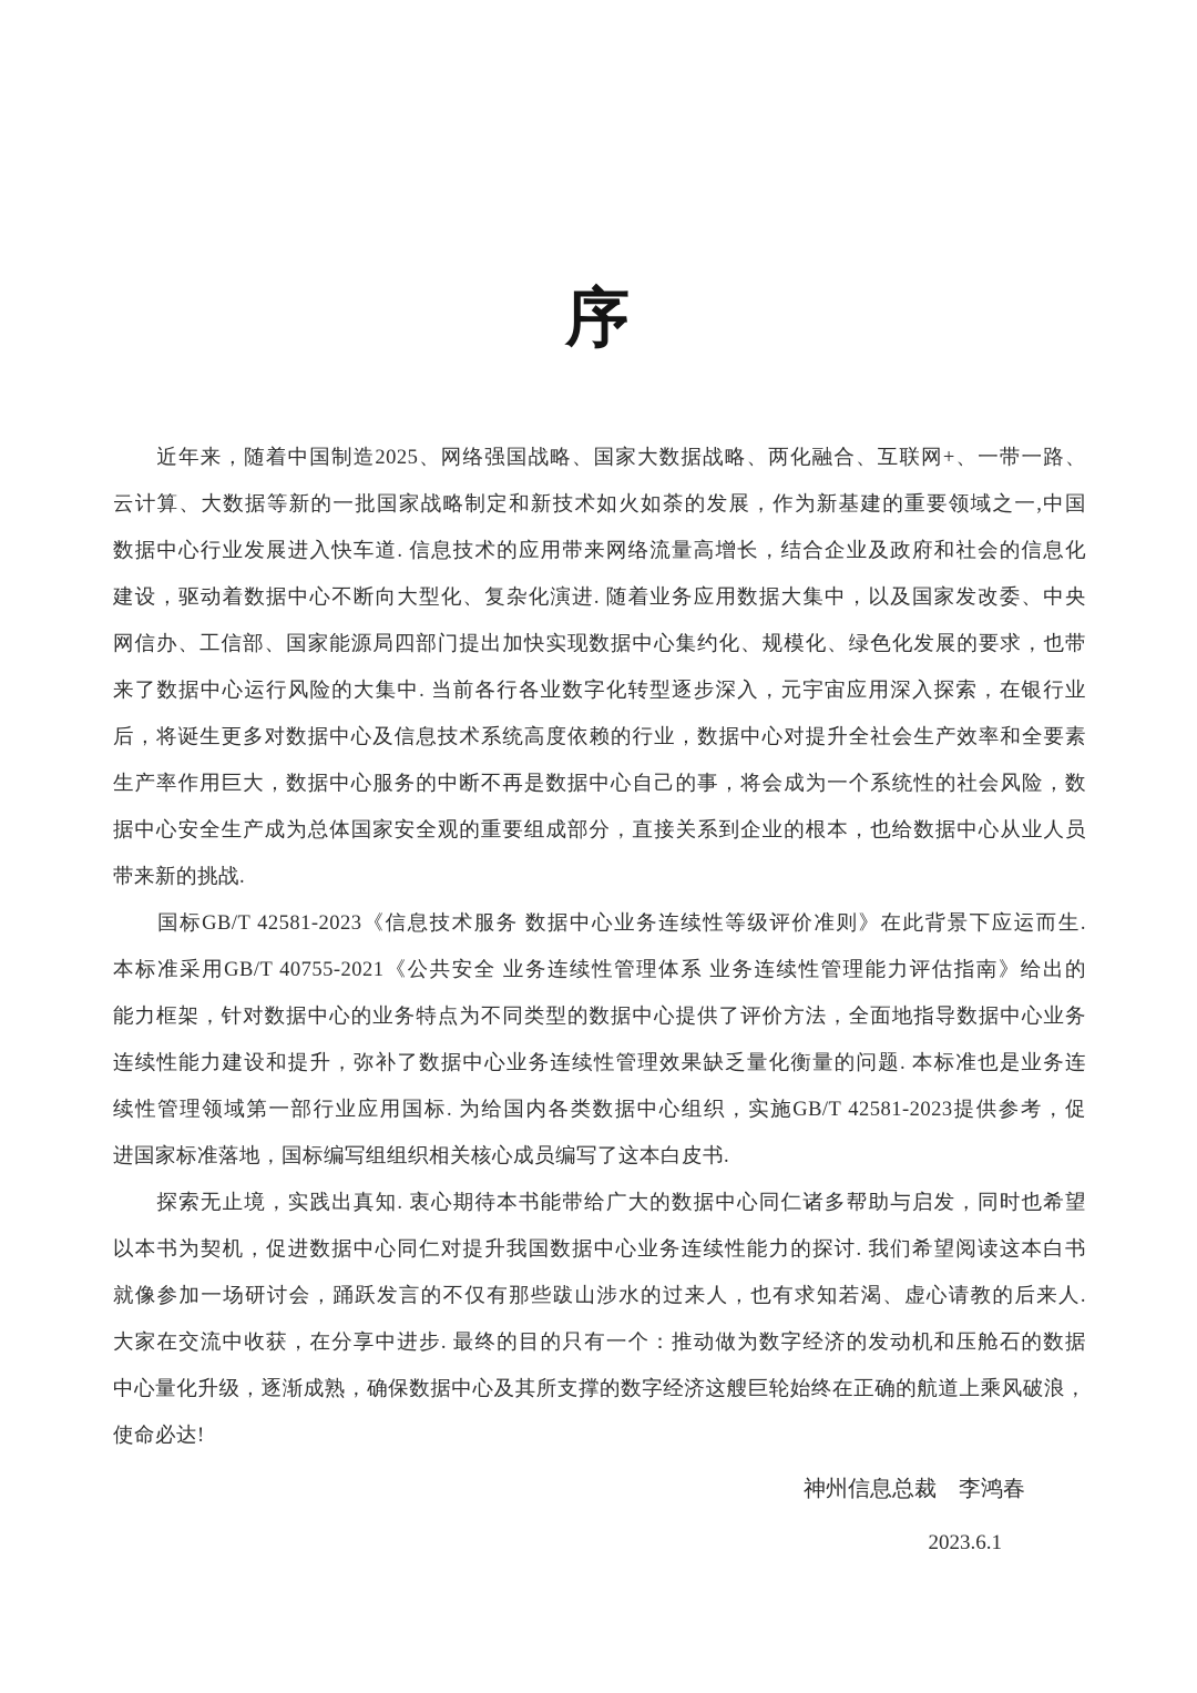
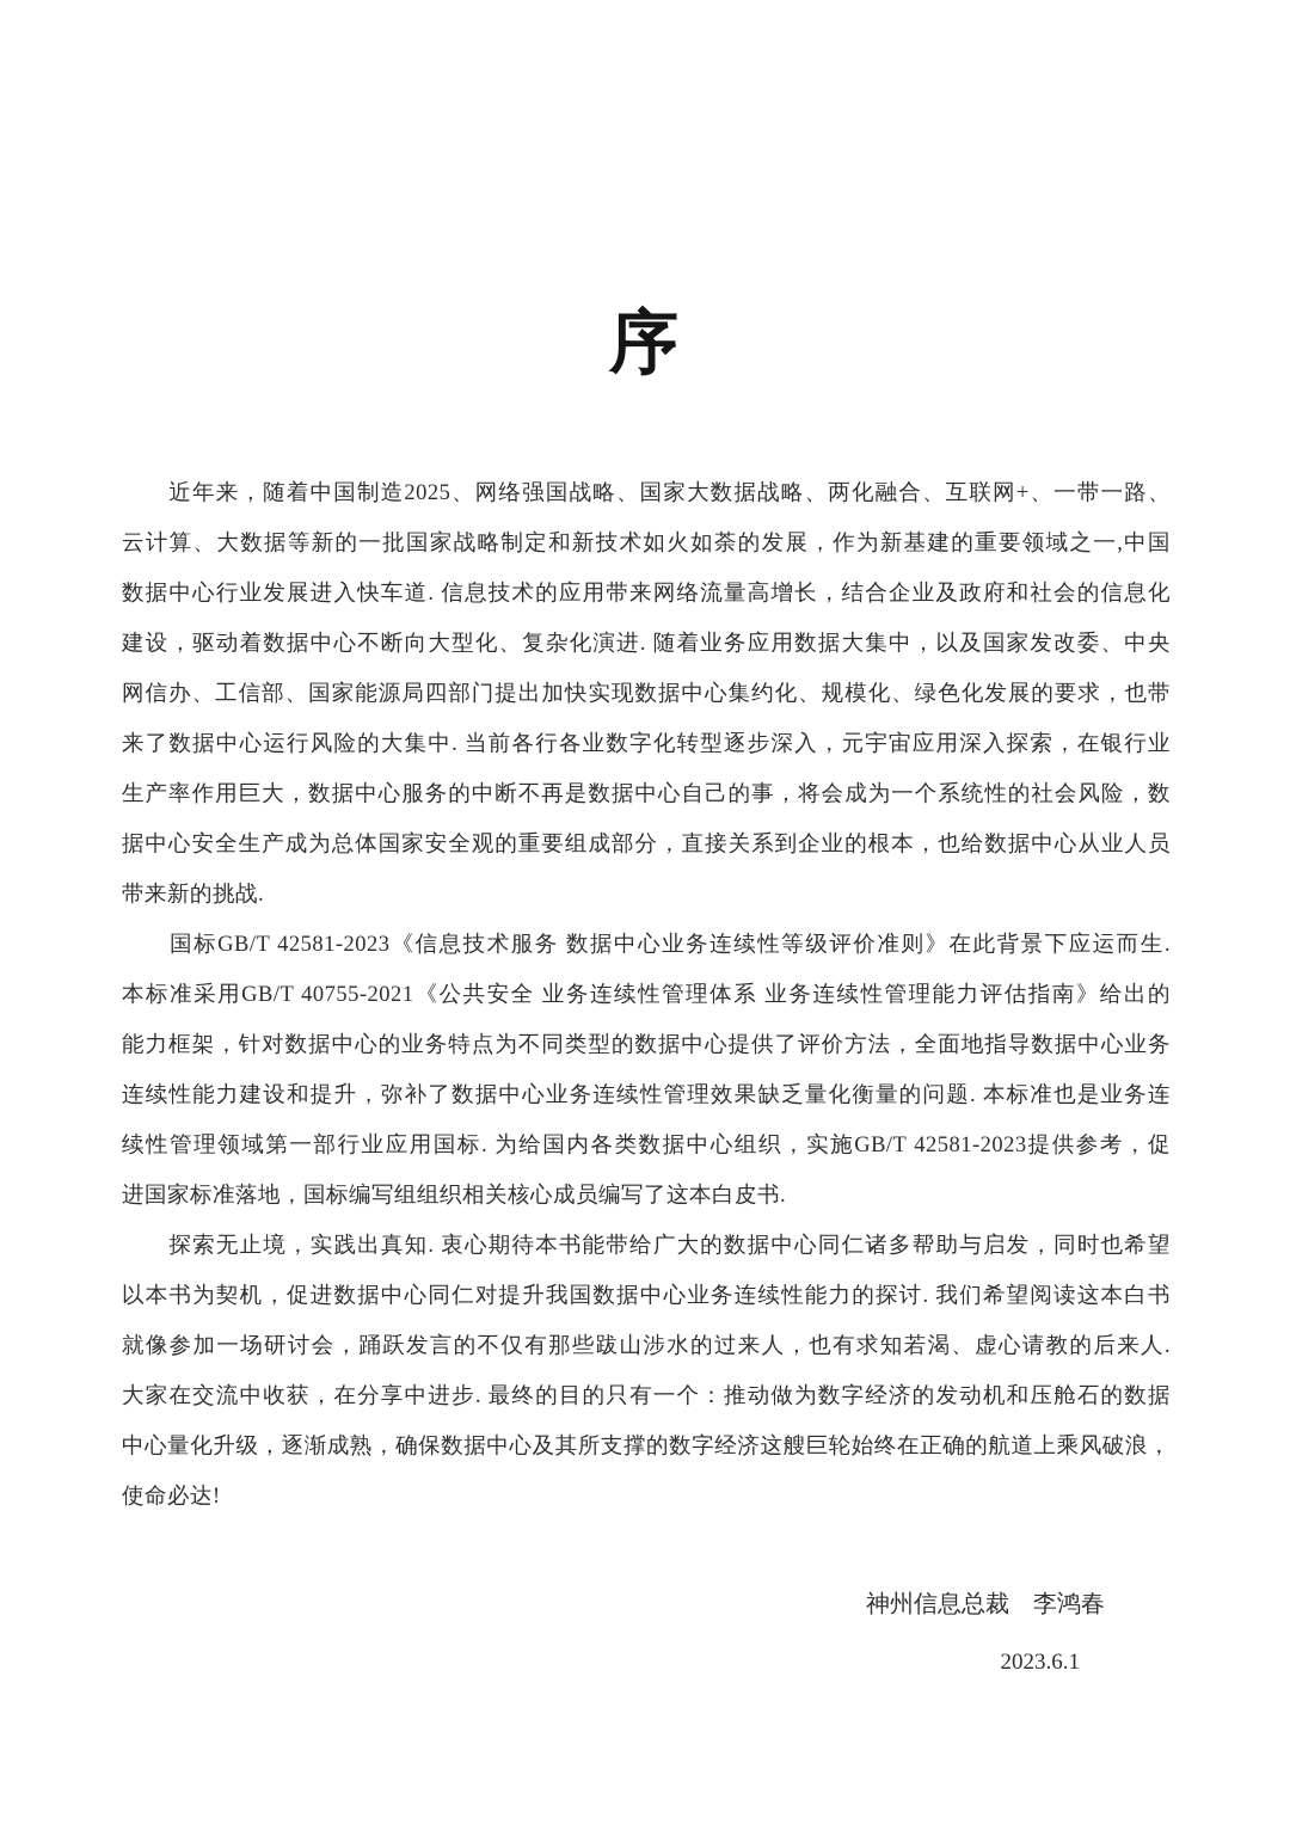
  序
  近年来，随着中国制造2025、网络强国战略、国家大数据战略、两化融合、互联网+、一带一路、
  云计算、大数据等新的一批国家战略制定和新技术如火如荼的发展，作为新基建的重要领域之一,中国
  数据中心行业发展进入快车道. 信息技术的应用带来网络流量高增长，结合企业及政府和社会的信息化
  建设，驱动着数据中心不断向大型化、复杂化演进. 随着业务应用数据大集中，以及国家发改委、中央
  网信办、工信部、国家能源局四部门提出加快实现数据中心集约化、规模化、绿色化发展的要求，也带
  来了数据中心运行风险的大集中. 当前各行各业数字化转型逐步深入，元宇宙应用深入探索，在银行业
- 后，将诞生更多对数据中心及信息技术系统高度依赖的行业，数据中心对提升全社会生产效率和全要素
  生产率作用巨大，数据中心服务的中断不再是数据中心自己的事，将会成为一个系统性的社会风险，数
  据中心安全生产成为总体国家安全观的重要组成部分，直接关系到企业的根本，也给数据中心从业人员
  带来新的挑战.
  国标GB/T 42581-2023《信息技术服务 数据中心业务连续性等级评价准则》在此背景下应运而生.
  本标准采用GB/T 40755-2021《公共安全 业务连续性管理体系 业务连续性管理能力评估指南》给出的
  能力框架，针对数据中心的业务特点为不同类型的数据中心提供了评价方法，全面地指导数据中心业务
  连续性能力建设和提升，弥补了数据中心业务连续性管理效果缺乏量化衡量的问题. 本标准也是业务连
  续性管理领域第一部行业应用国标. 为给国内各类数据中心组织，实施GB/T 42581-2023提供参考，促
  进国家标准落地，国标编写组组织相关核心成员编写了这本白皮书.
  探索无止境，实践出真知. 衷心期待本书能带给广大的数据中心同仁诸多帮助与启发，同时也希望
  以本书为契机，促进数据中心同仁对提升我国数据中心业务连续性能力的探讨. 我们希望阅读这本白书
  就像参加一场研讨会，踊跃发言的不仅有那些跋山涉水的过来人，也有求知若渴、虚心请教的后来人.
  大家在交流中收获，在分享中进步. 最终的目的只有一个：推动做为数字经济的发动机和压舱石的数据
  中心量化升级，逐渐成熟，确保数据中心及其所支撑的数字经济这艘巨轮始终在正确的航道上乘风破浪，
  使命必达!
  神州信息总裁 李鸿春
  2023.6.1
